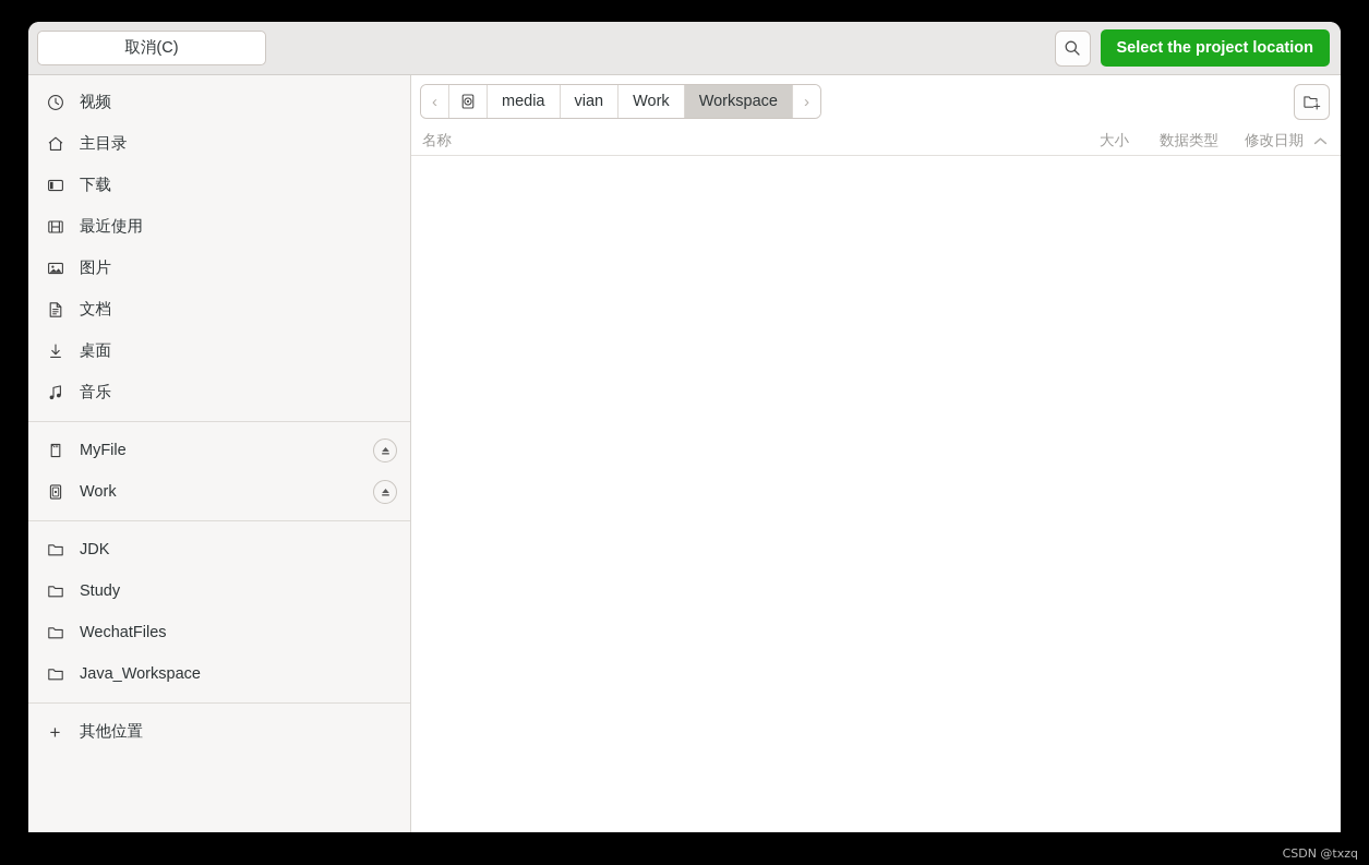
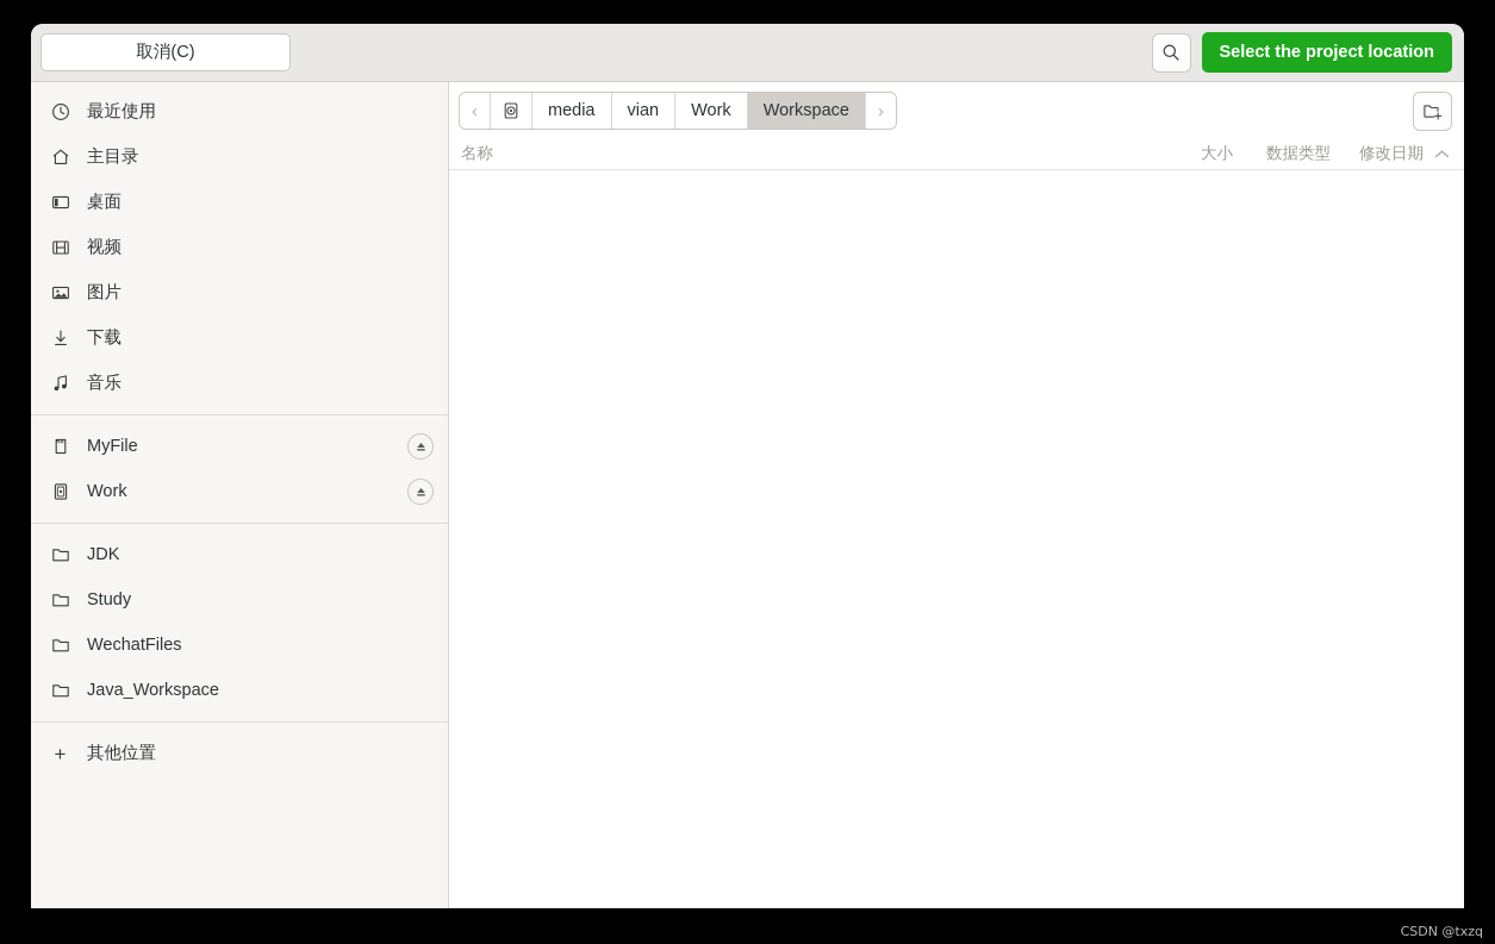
  取消(C)
  Select the project location
- 视频
+ 最近使用
  主目录
- 下载
+ 桌面
- 最近使用
+ 视频
  图片
- 文档
- 桌面
+ 下载
  音乐
  MyFile
  Work
  JDK
  Study
  WechatFiles
  Java_Workspace
  +
  其他位置
  ‹
  media
  vian
  Work
  Workspace
  ›
  名称
  大小
  数据类型
  修改日期
  CSDN @txzq
